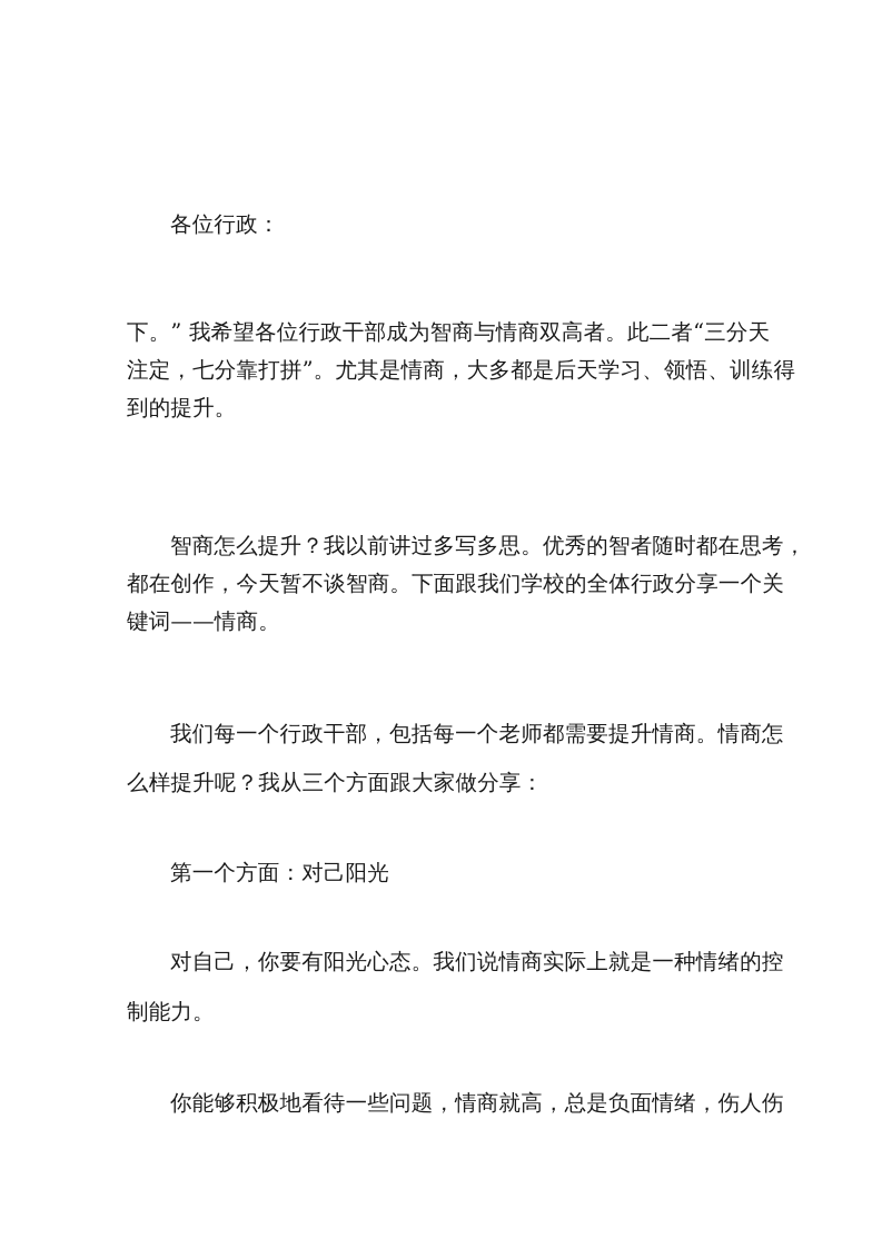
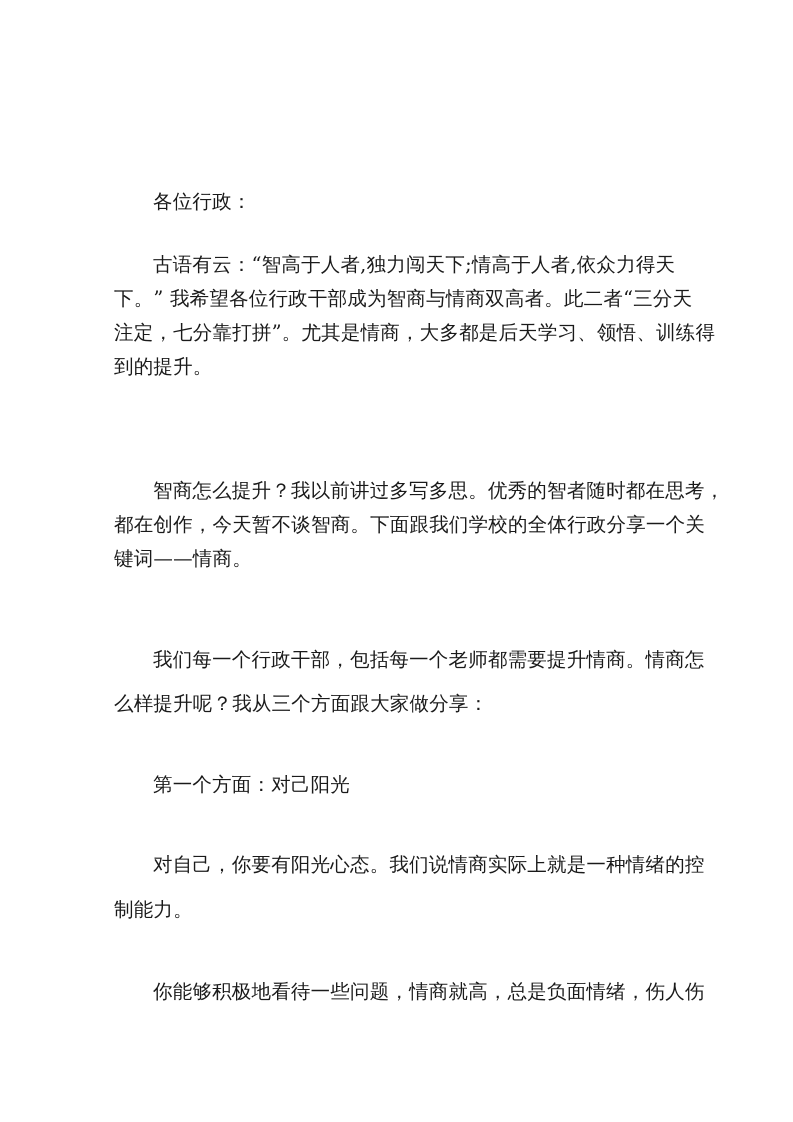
  各位行政：
+ 古语有云：“智高于人者,独力闯天下;情高于人者,依众力得天
  下。” 我希望各位行政干部成为智商与情商双高者。此二者“三分天
  注定，七分靠打拼”。尤其是情商，大多都是后天学习、领悟、训练得
  到的提升。
  智商怎么提升？我以前讲过多写多思。优秀的智者随时都在思考，
  都在创作，今天暂不谈智商。下面跟我们学校的全体行政分享一个关
  键词——情商。
  我们每一个行政干部，包括每一个老师都需要提升情商。情商怎
  么样提升呢？我从三个方面跟大家做分享：
  第一个方面：对己阳光
  对自己，你要有阳光心态。我们说情商实际上就是一种情绪的控
  制能力。
  你能够积极地看待一些问题，情商就高，总是负面情绪，伤人伤
